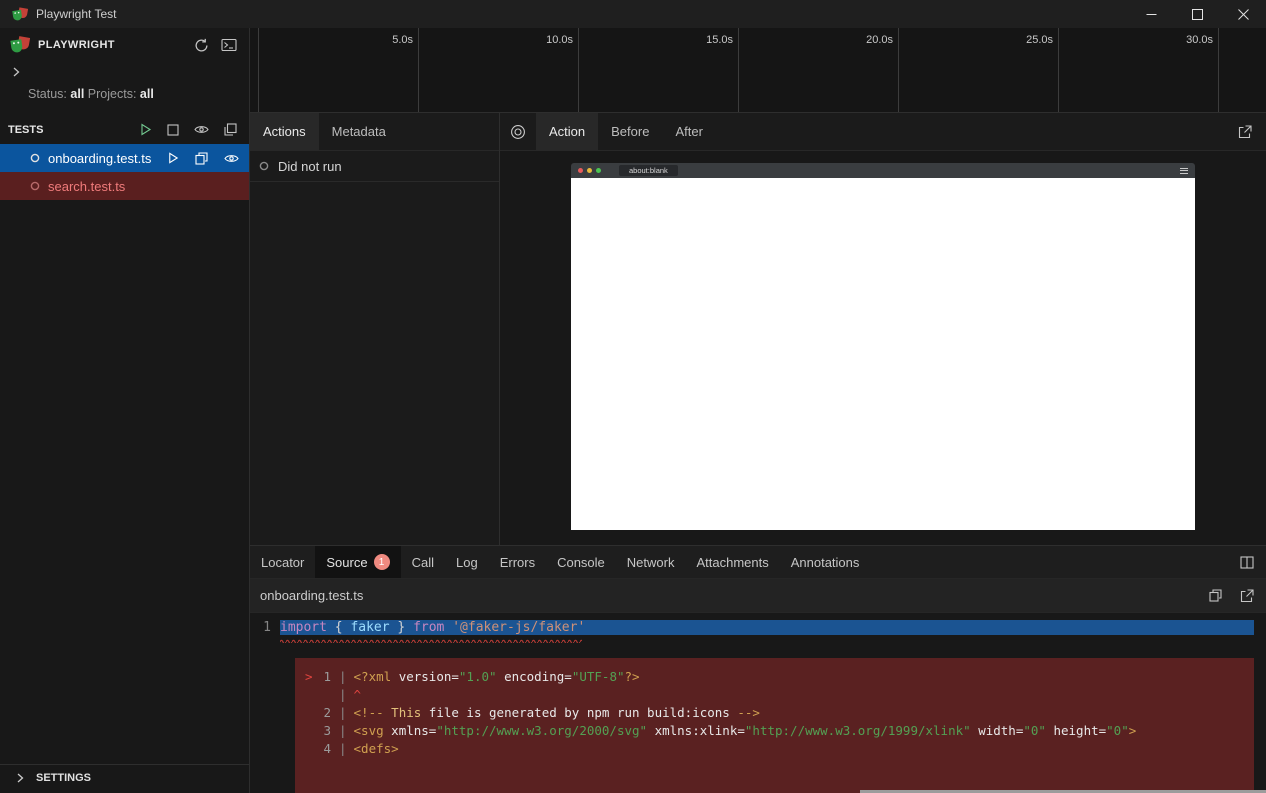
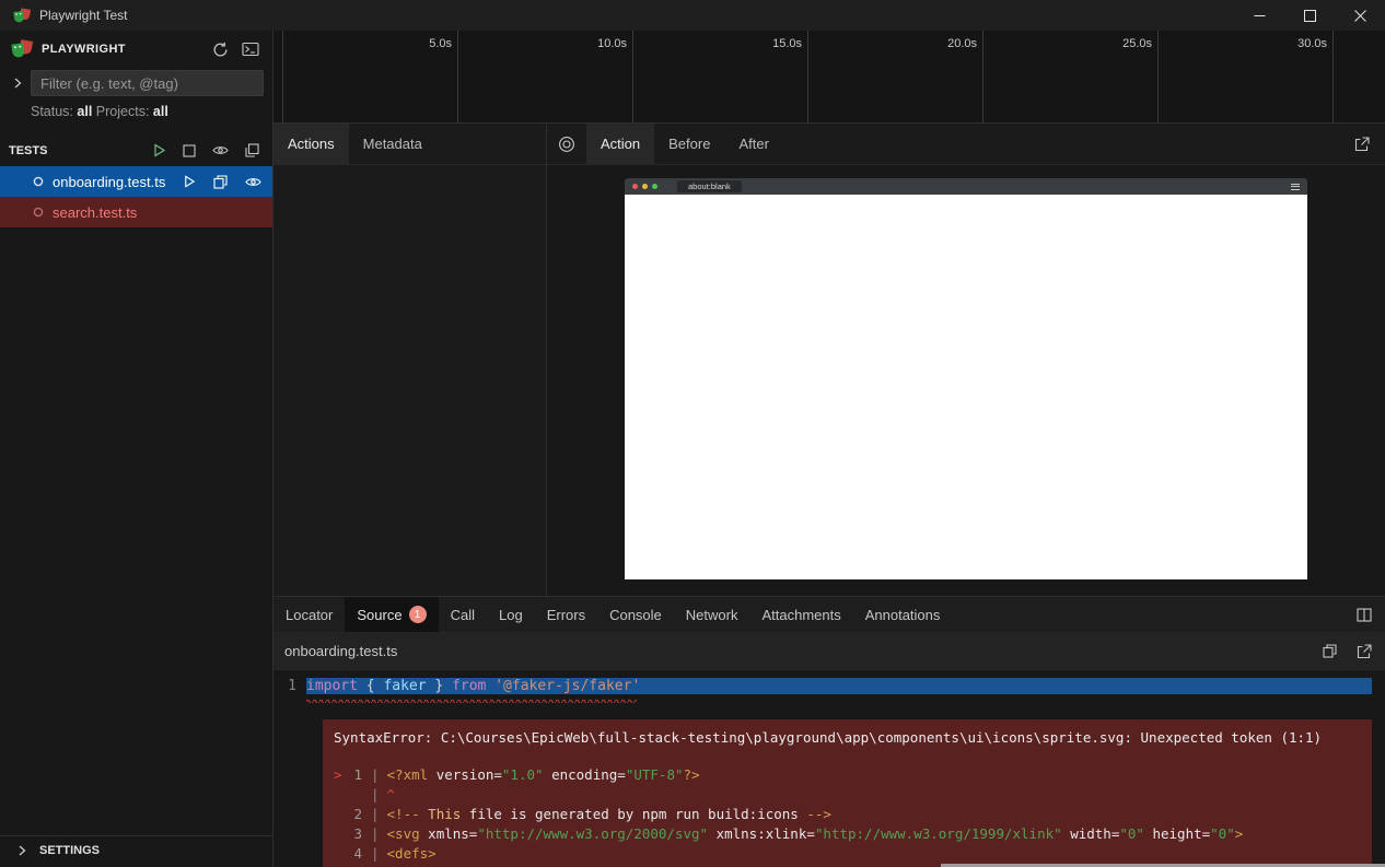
  Playwright Test
  PLAYWRIGHT
+ Filter (e.g. text, @tag)
  Status: all Projects: all
  TESTS
  onboarding.test.ts
  search.test.ts
  SETTINGS
  5.0s
  10.0s
  15.0s
  20.0s
  25.0s
  30.0s
  Actions
  Metadata
- Did not run
  Action
  Before
  After
  about:blank
  Locator
  Source
  1
  Call
  Log
  Errors
  Console
  Network
  Attachments
  Annotations
  onboarding.test.ts
  1
  import { faker } from '@faker-js/faker'
+ SyntaxError: C:\Courses\EpicWeb\full-stack-testing\playground\app\components\ui\icons\sprite.svg: Unexpected token (1:1)
  >
  1
  |
  <?xml
  version=
  "1.0"
  encoding=
  "UTF-8"
  ?>
  |
  ^
  2
  |
  <!--
  This
  file is generated by npm run build:icons
  -->
  3
  |
  <svg
  xmlns=
  "http://www.w3.org/2000/svg"
  xmlns:xlink=
  "http://www.w3.org/1999/xlink"
  width=
  "0"
  height=
  "0"
  >
  4
  |
  <defs>
